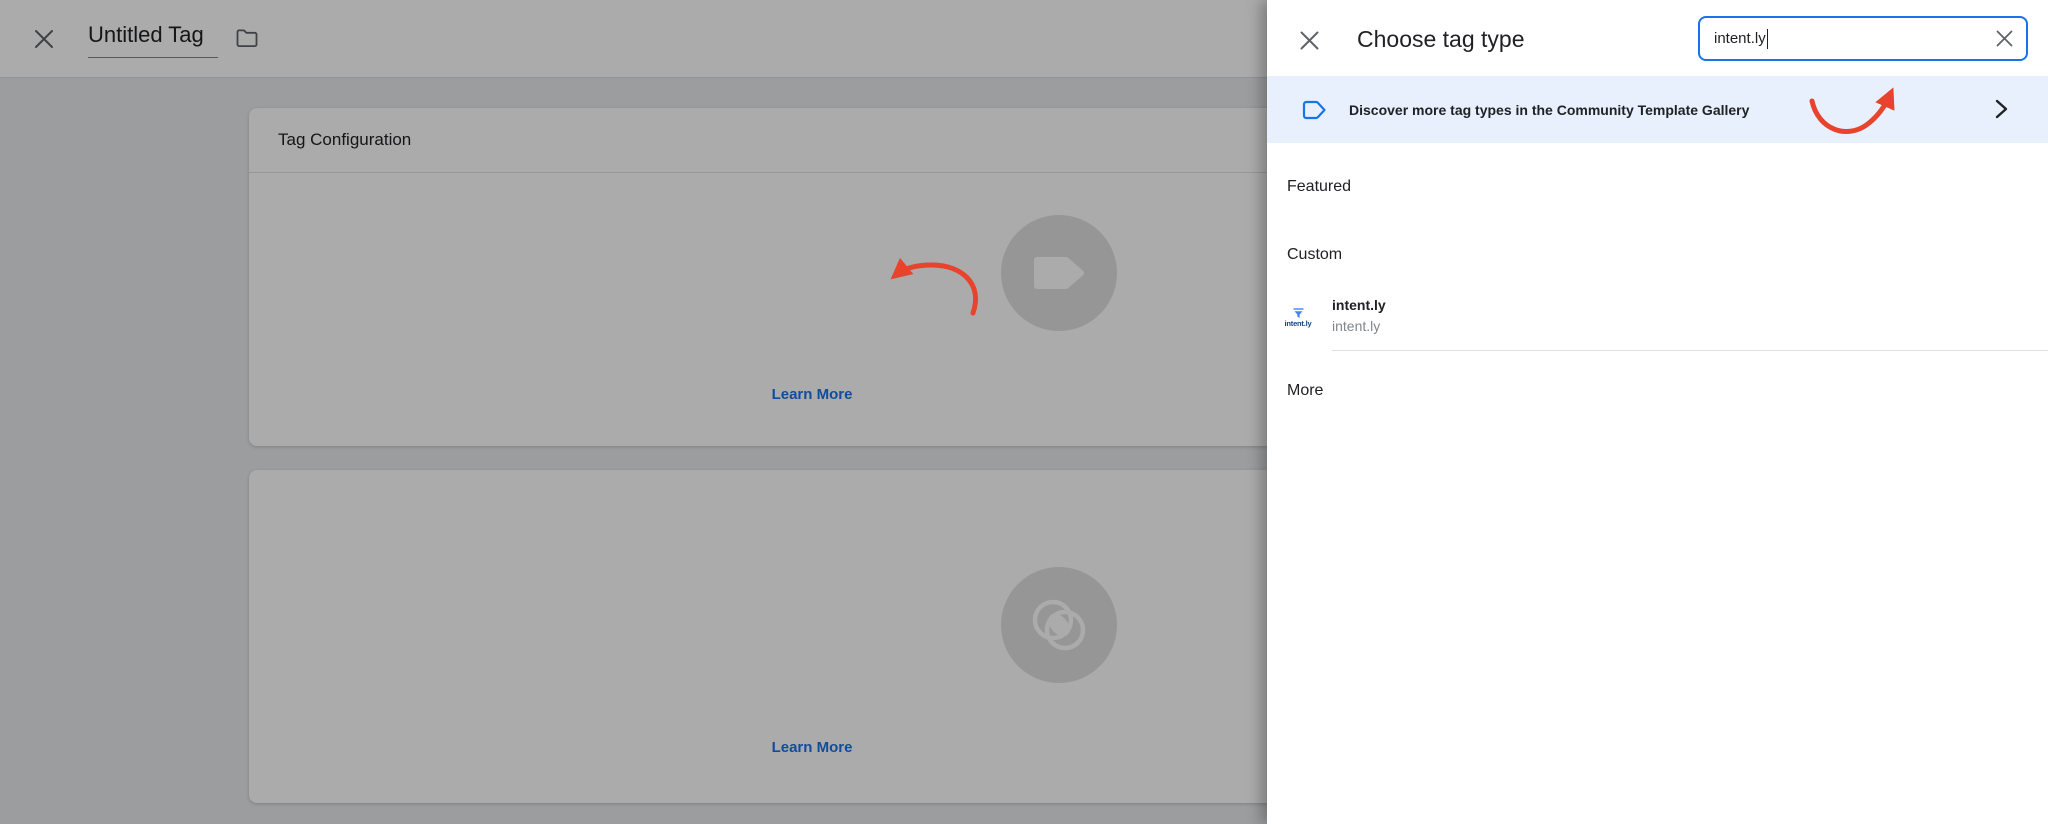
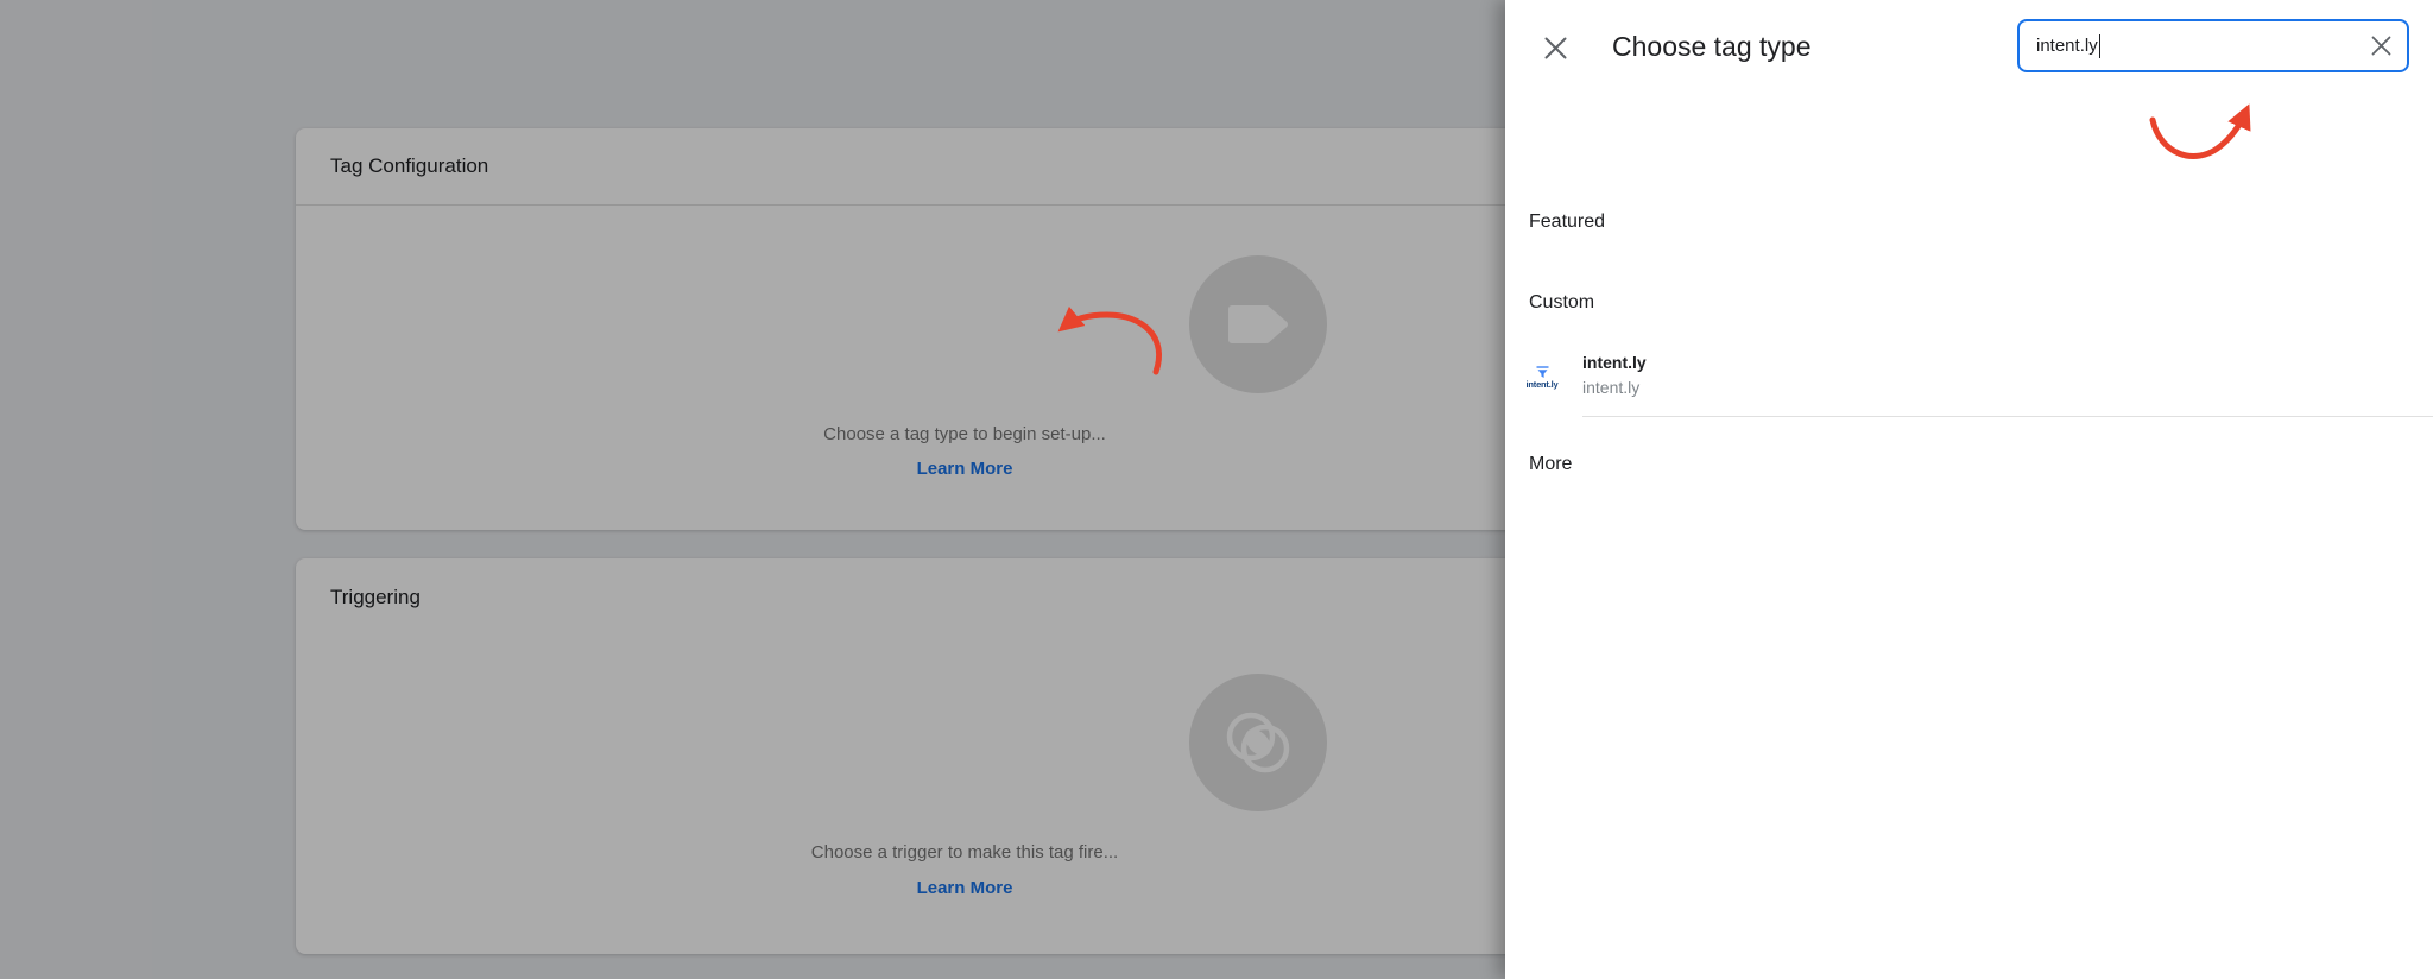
- Untitled Tag
  Tag Configuration
+ Choose a tag type to begin set-up...
  Learn More
+ Triggering
+ Choose a trigger to make this tag fire...
  Learn More
  Choose tag type
  intent.ly
- Discover more tag types in the Community Template Gallery
  Featured
  Custom
  intent.ly
  intent.ly
  intent.ly
  More
